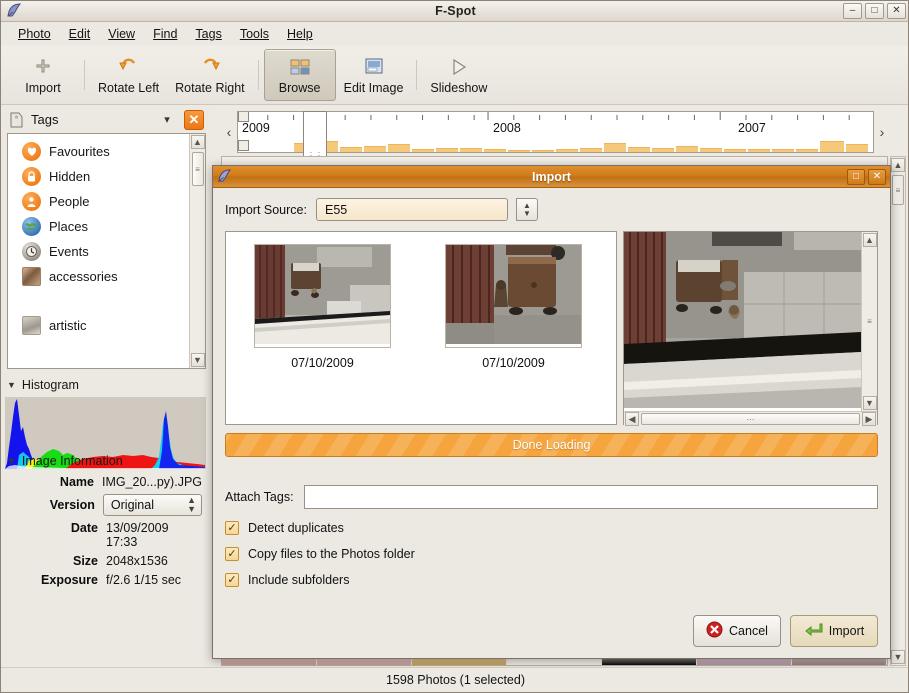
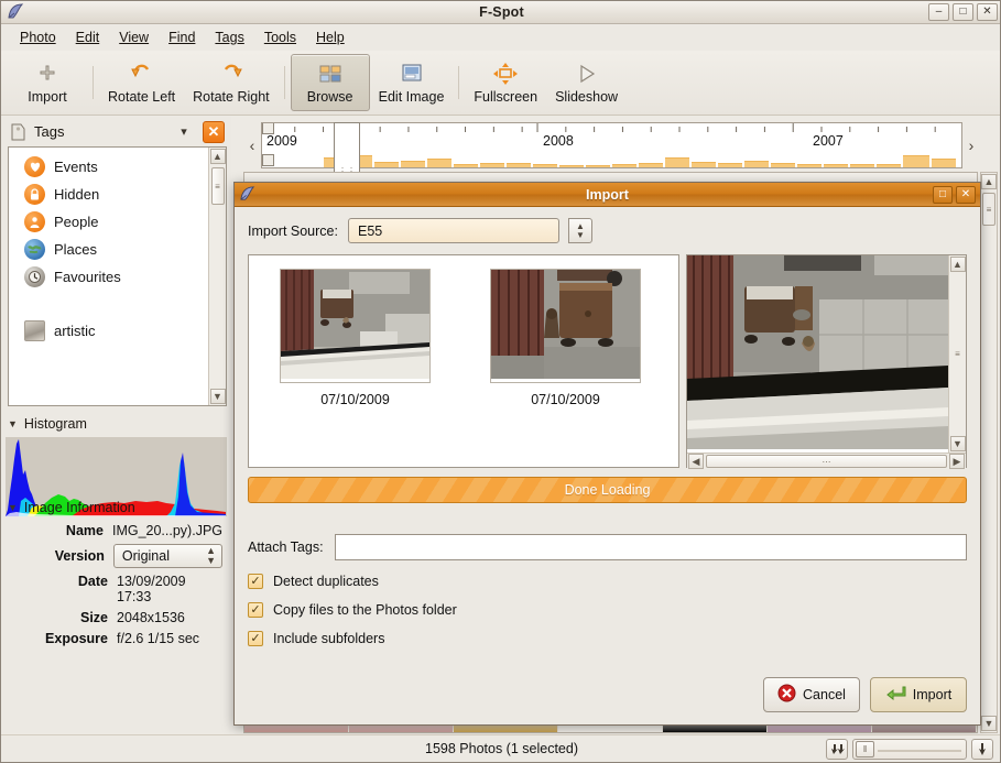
  F-Spot
  –
  □
  ✕
  Photo
  Edit
  View
  Find
  Tags
  Tools
  Help
  Import
  Rotate Left
  Rotate Right
  Browse
  Edit Image
+ Fullscreen
  Slideshow
  Tags
  ▾
  ✕
- Favourites
+ Events
  Hidden
  People
  Places
- Events
+ Favourites
- accessories
  artistic
  ▲
  ≡
  ▼
  ▼
  Histogram
  ▼
  Image Information
  Name
  IMG_20...py).JPG
  Version
  Original
  ▲
  ▼
  Date
  13/09/2009
  17:33
  Size
  2048x1536
  Exposure
  f/2.6 1/15 sec
  ‹
  2009
  2008
  2007
  ›
  ▲
  ≡
  ▼
  Import
  □
  ✕
  Import Source:
  E55
  ▲
  ▼
  07/10/2009
  07/10/2009
  ▲
  ≡
  ▼
  ◀
  ⋯
  ▶
  Done Loading
  Attach Tags:
  ✓
  Detect duplicates
  ✓
  Copy files to the Photos folder
  ✓
  Include subfolders
  Cancel
  Import
  1598 Photos (1 selected)
+ ‖
